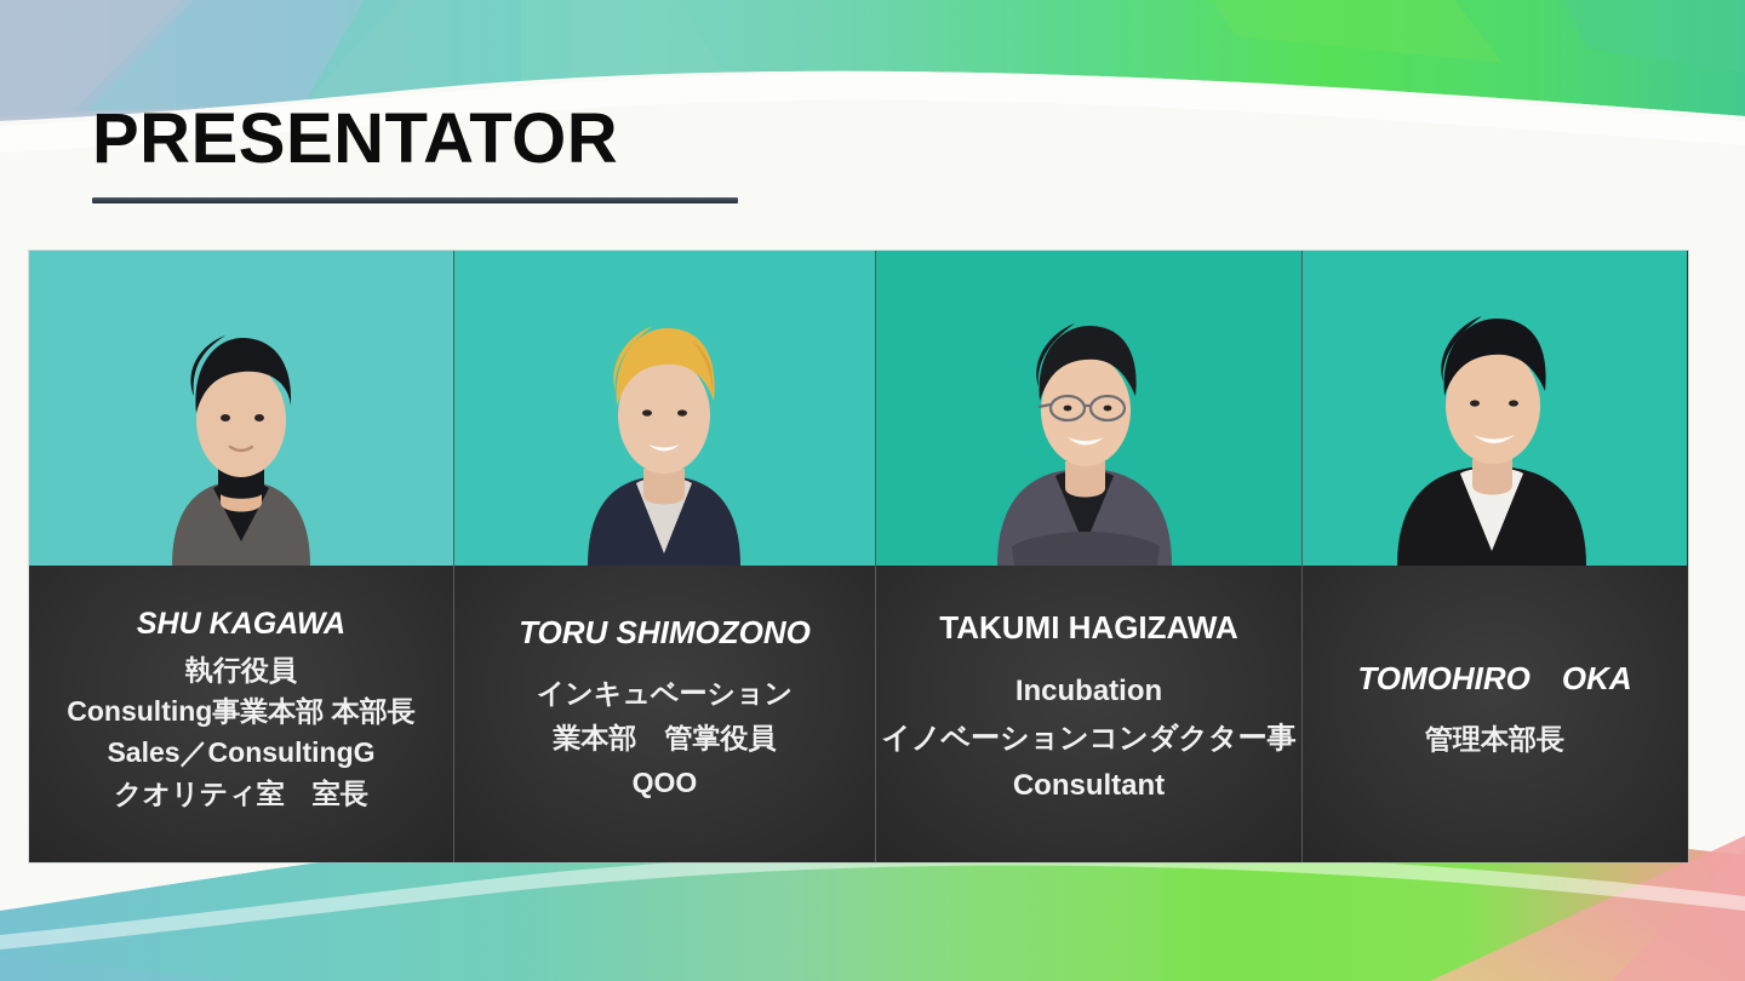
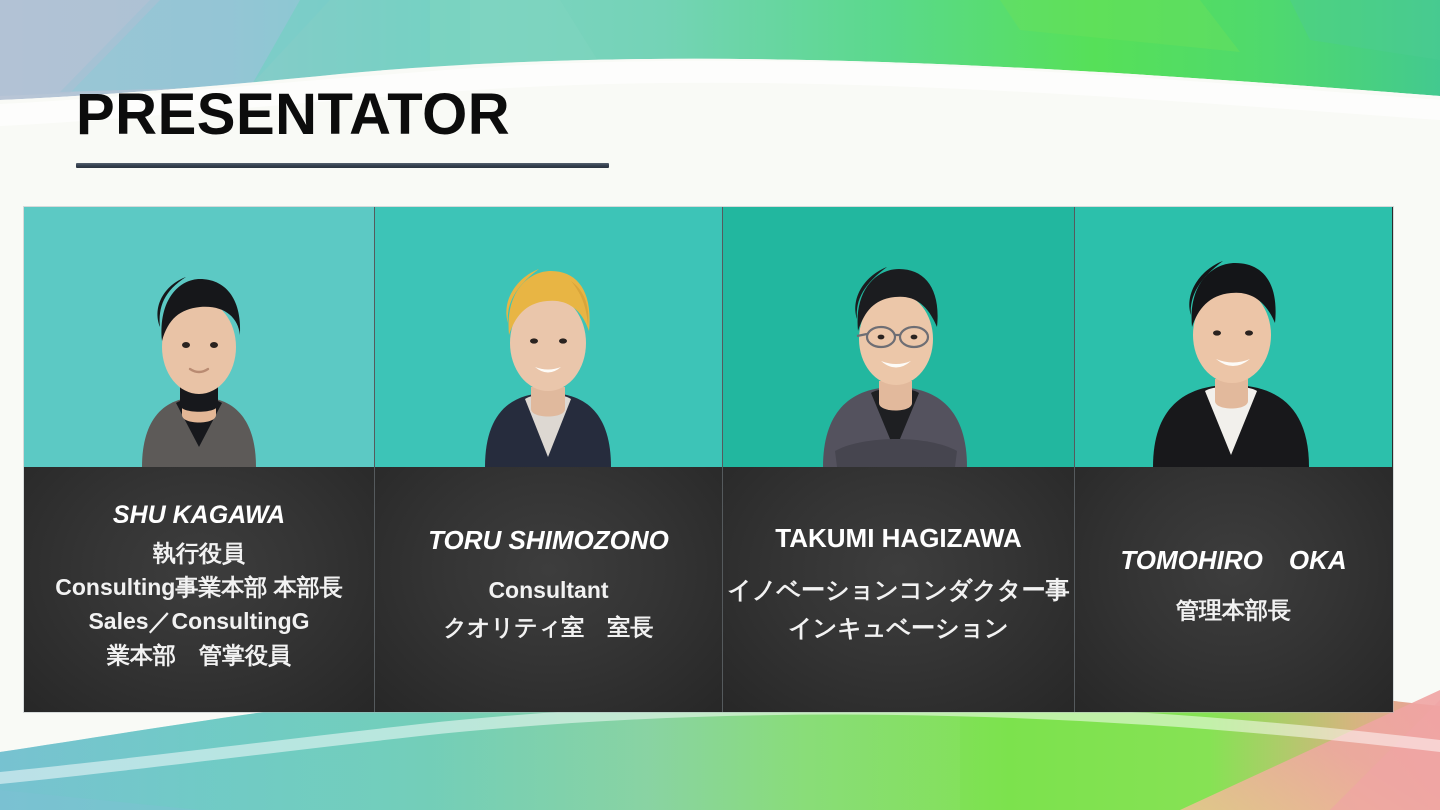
  PRESENTATOR
  SHU KAGAWA
  執行役員
  Consulting事業本部 本部長
  Sales／ConsultingG
- クオリティ室 室長
+ 業本部 管掌役員
  TORU SHIMOZONO
- インキュベーション
+ Consultant
- 業本部 管掌役員
+ クオリティ室 室長
- QOO
  TAKUMI HAGIZAWA
- Incubation
  イノベーションコンダクター事
- Consultant
+ インキュベーション
  TOMOHIRO OKA
  管理本部長
